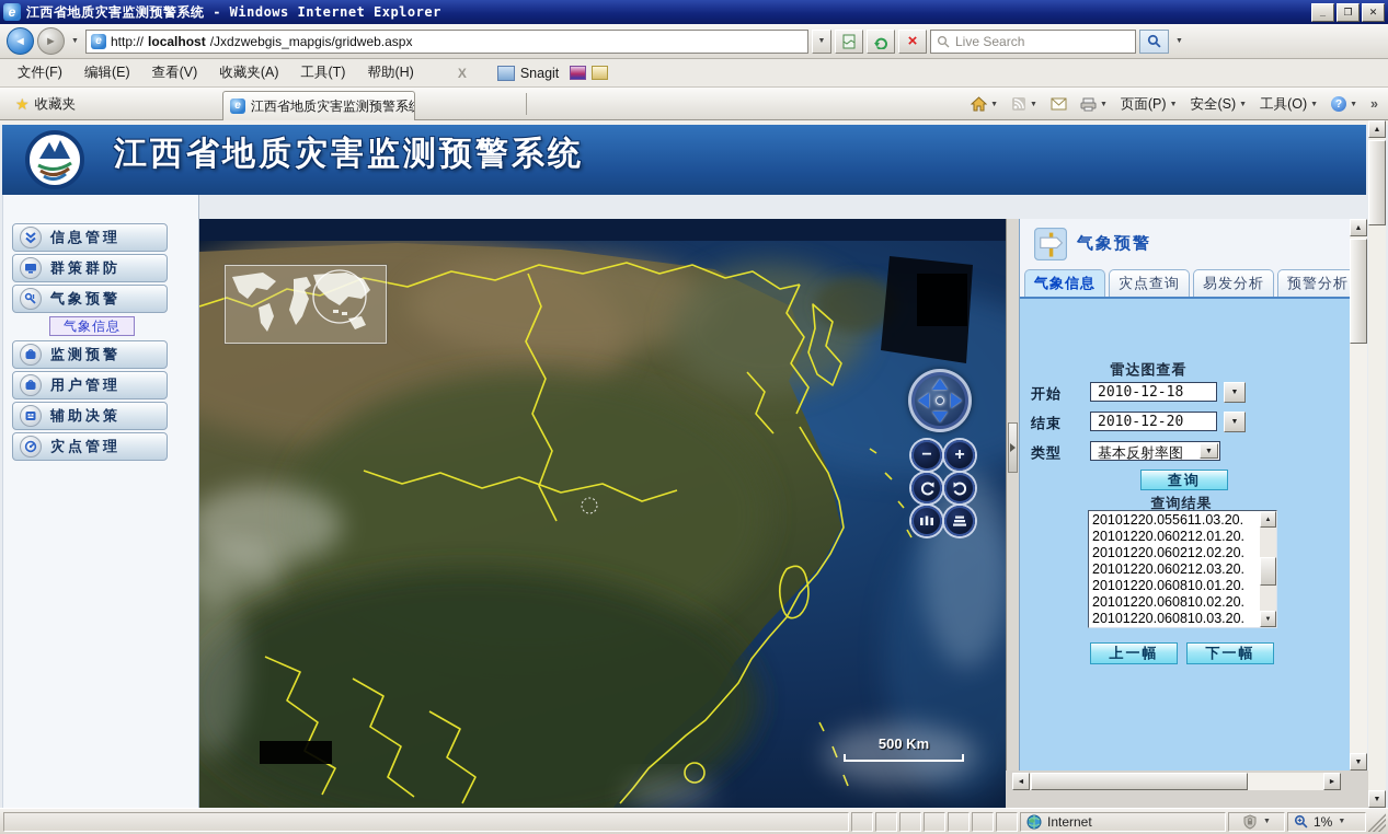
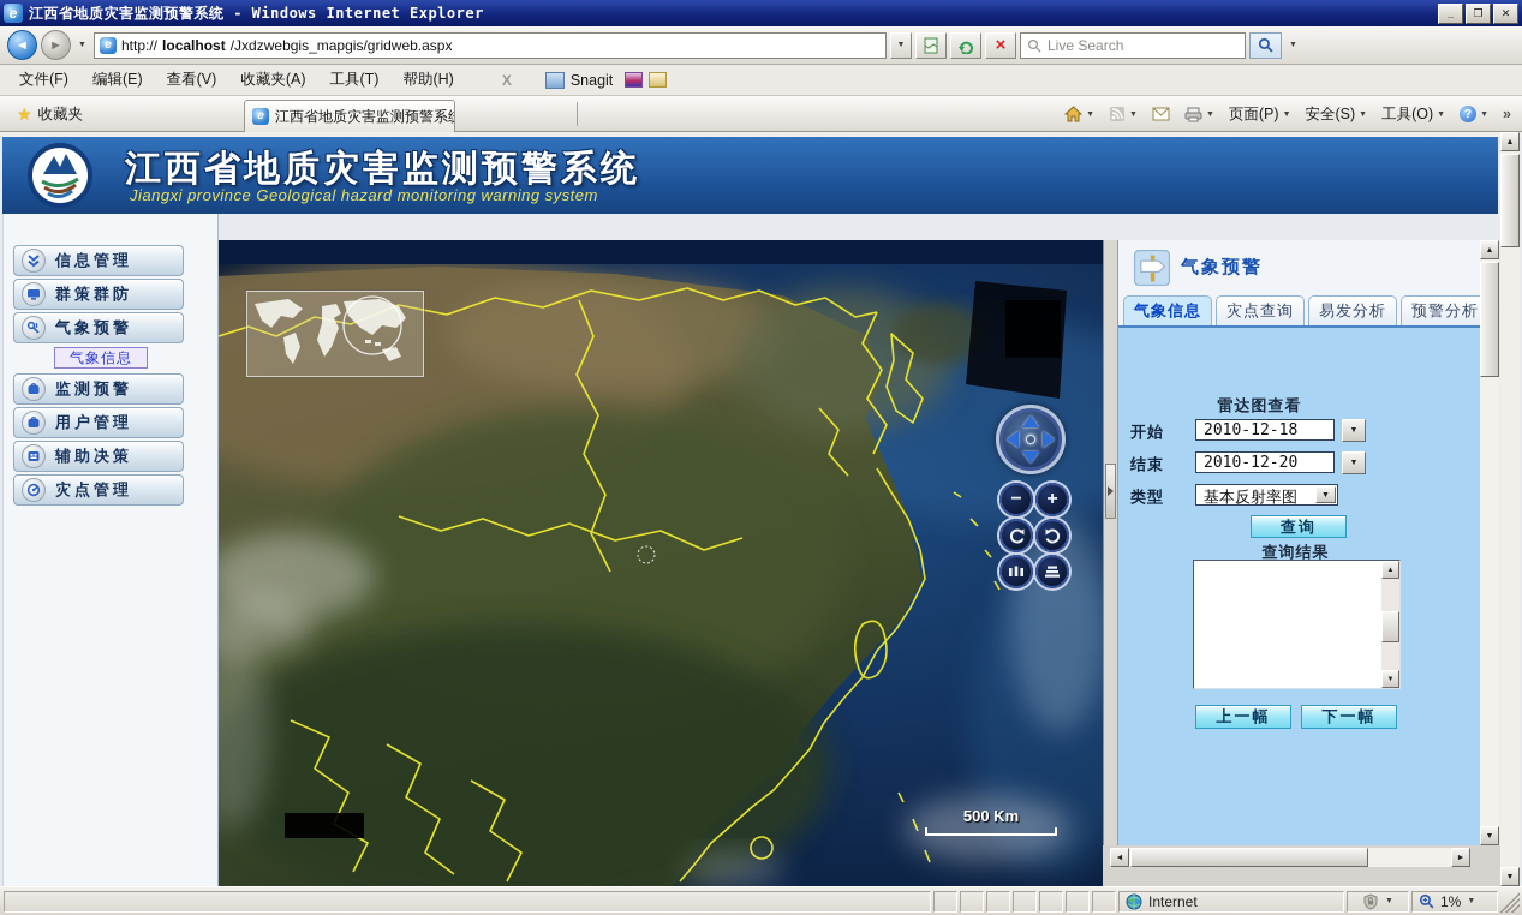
  e
  江西省地质灾害监测预警系统 - Windows Internet Explorer
  _
  ❐
  ✕
  ◄
  ►
  e
  http://
  localhost
  /Jxdzwebgis_mapgis/gridweb.aspx
  ×
  Live Search
  文件(F)
  编辑(E)
  查看(V)
  收藏夹(A)
  工具(T)
  帮助(H)
  X
  Snagit
  ★
  收藏夹
  e
  江西省地质灾害监测预警系
  页面(P)
  安全(S)
  工具(O)
  ?
  »
  江西省地质灾害监测预警系统
+ Jiangxi province Geological hazard monitoring warning system
  信息管理
  群策群防
  气象预警
  气象信息
  监测预警
  用户管理
  辅助决策
  灾点管理
  −
  +
  500 Km
  气象预警
  气象信息
  灾点查询
  易发分析
  预警分析
  雷达图查看
  开始
  2010-12-18
  结束
  2010-12-20
  类型
  基本反射率图
  查询
  查询结果
- 20101220.055611.03.20.
- 20101220.060212.01.20.
- 20101220.060212.02.20.
- 20101220.060212.03.20.
- 20101220.060810.01.20.
- 20101220.060810.02.20.
- 20101220.060810.03.20.
  上一幅
  下一幅
  Internet
  1%
